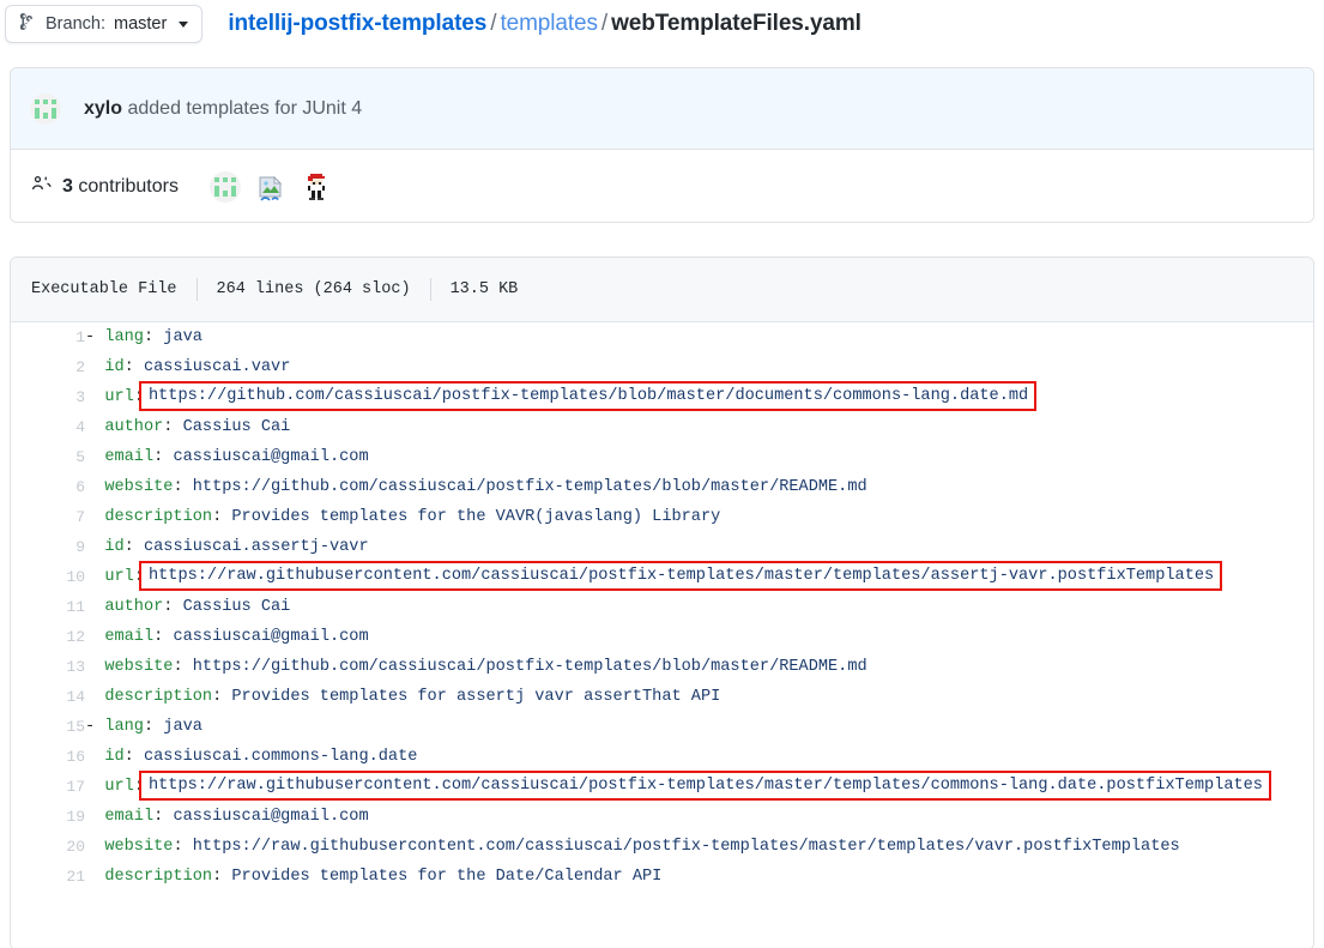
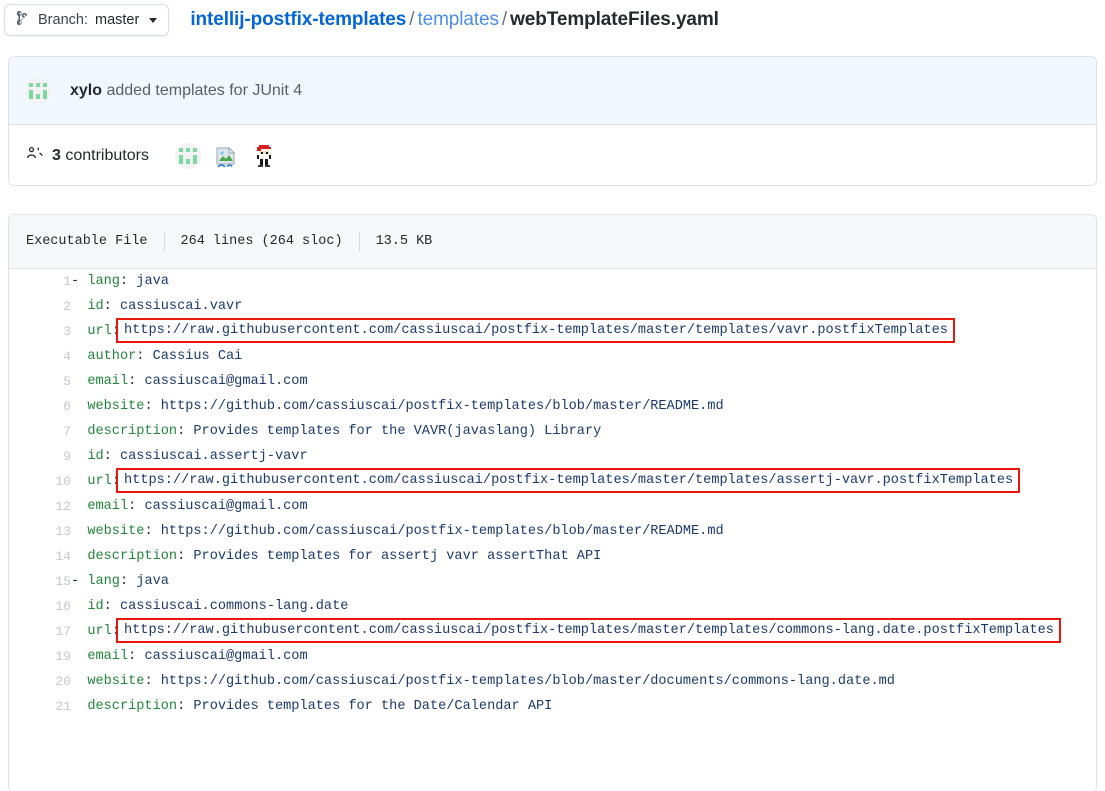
  Branch:
  master
  intellij-postfix-templates / templates / webTemplateFiles.yaml
  xylo added templates for JUnit 4
  3 contributors
  Executable File
  264 lines (264 sloc)
  13.5 KB
  1	- lang: java
  2	id: cassiuscai.vavr
- 3	url: https://github.com/cassiuscai/postfix-templates/blob/master/documents/commons-lang.date.md
+ 3	url: https://raw.githubusercontent.com/cassiuscai/postfix-templates/master/templates/vavr.postfixTemplates
  4	author: Cassius Cai
  5	email: cassiuscai@gmail.com
  6	website: https://github.com/cassiuscai/postfix-templates/blob/master/README.md
  7	description: Provides templates for the VAVR(javaslang) Library
  9	id: cassiuscai.assertj-vavr
  10	url: https://raw.githubusercontent.com/cassiuscai/postfix-templates/master/templates/assertj-vavr.postfixTemplates
- 11	author: Cassius Cai
  12	email: cassiuscai@gmail.com
  13	website: https://github.com/cassiuscai/postfix-templates/blob/master/README.md
  14	description: Provides templates for assertj vavr assertThat API
  15	- lang: java
  16	id: cassiuscai.commons-lang.date
  17	url: https://raw.githubusercontent.com/cassiuscai/postfix-templates/master/templates/commons-lang.date.postfixTemplates
  19	email: cassiuscai@gmail.com
- 20	website: https://raw.githubusercontent.com/cassiuscai/postfix-templates/master/templates/vavr.postfixTemplates
+ 20	website: https://github.com/cassiuscai/postfix-templates/blob/master/documents/commons-lang.date.md
  21	description: Provides templates for the Date/Calendar API
